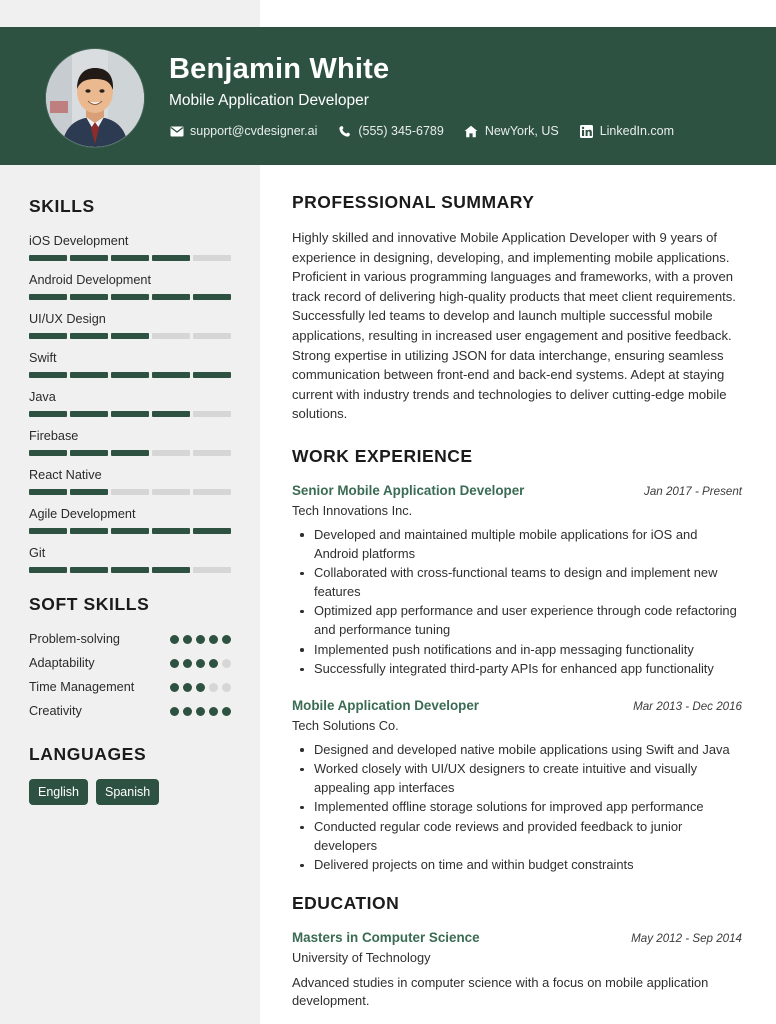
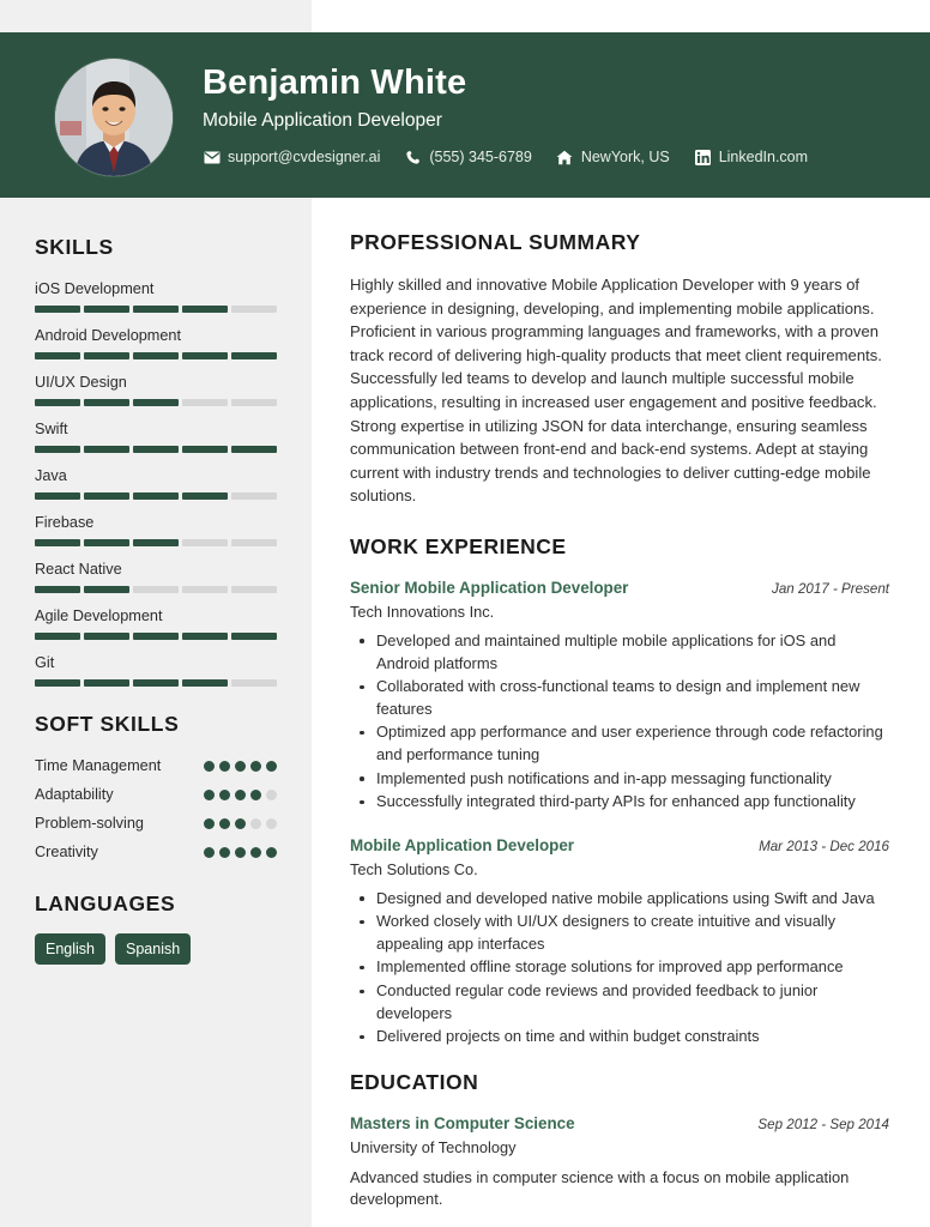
  Benjamin White
  Mobile Application Developer
  support@cvdesigner.ai
  (555) 345-6789
  NewYork, US
  LinkedIn.com
  SKILLS
  iOS Development
  Android Development
  UI/UX Design
  Swift
  Java
  Firebase
  React Native
  Agile Development
  Git
  SOFT SKILLS
- Problem-solving
+ Time Management
  Adaptability
- Time Management
+ Problem-solving
  Creativity
  LANGUAGES
  English
  Spanish
  PROFESSIONAL SUMMARY
  Highly skilled and innovative Mobile Application Developer with 9 years of experience in designing, developing, and implementing mobile applications. Proficient in various programming languages and frameworks, with a proven track record of delivering high-quality products that meet client requirements. Successfully led teams to develop and launch multiple successful mobile applications, resulting in increased user engagement and positive feedback. Strong expertise in utilizing JSON for data interchange, ensuring seamless communication between front-end and back-end systems. Adept at staying current with industry trends and technologies to deliver cutting-edge mobile solutions.
  WORK EXPERIENCE
  Senior Mobile Application Developer
  Jan 2017 - Present
  Tech Innovations Inc.
  Developed and maintained multiple mobile applications for iOS and Android platforms
  Collaborated with cross-functional teams to design and implement new features
  Optimized app performance and user experience through code refactoring and performance tuning
  Implemented push notifications and in-app messaging functionality
  Successfully integrated third-party APIs for enhanced app functionality
  Mobile Application Developer
  Mar 2013 - Dec 2016
  Tech Solutions Co.
  Designed and developed native mobile applications using Swift and Java
  Worked closely with UI/UX designers to create intuitive and visually appealing app interfaces
  Implemented offline storage solutions for improved app performance
  Conducted regular code reviews and provided feedback to junior developers
  Delivered projects on time and within budget constraints
  EDUCATION
  Masters in Computer Science
- May 2012 - Sep 2014
+ Sep 2012 - Sep 2014
  University of Technology
  Advanced studies in computer science with a focus on mobile application development.
